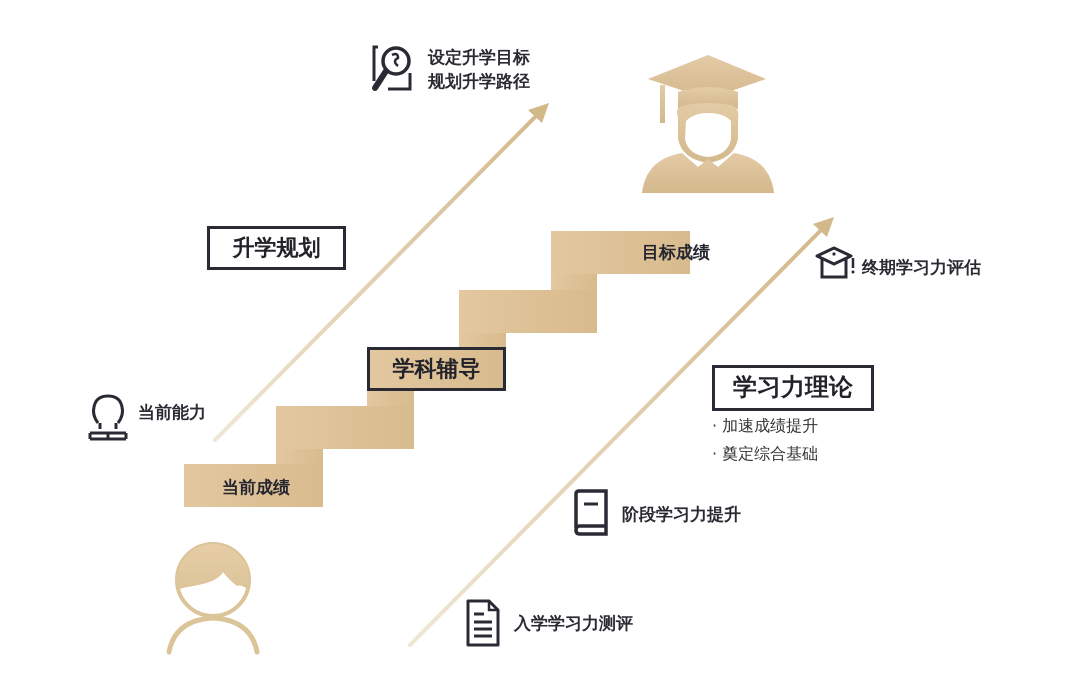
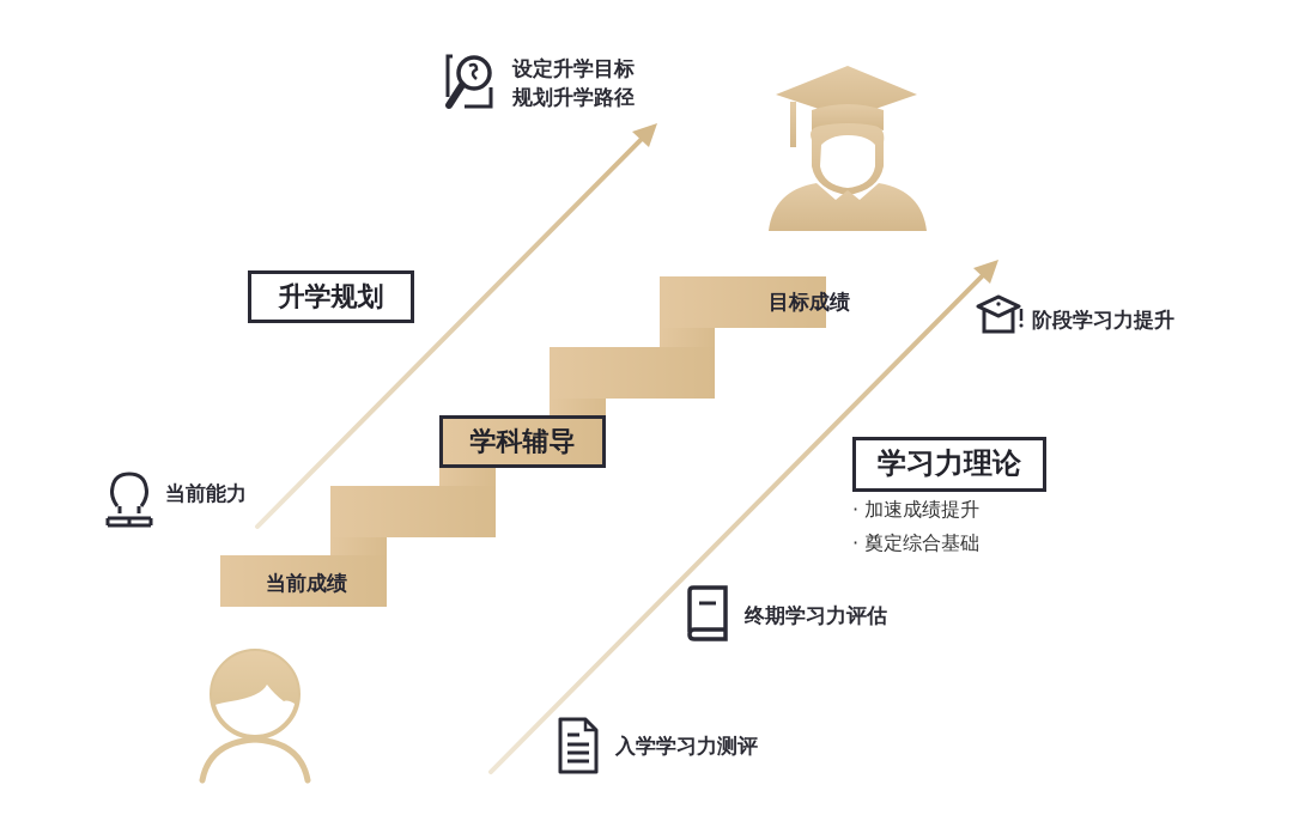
  当前成绩
  目标成绩
  学科辅导
  升学规划
  设定升学目标
  规划升学路径
- 终期学习力评估
+ 阶段学习力提升
  学习力理论
  · 加速成绩提升
  · 奠定综合基础
  当前能力
- 阶段学习力提升
+ 终期学习力评估
  入学学习力测评
